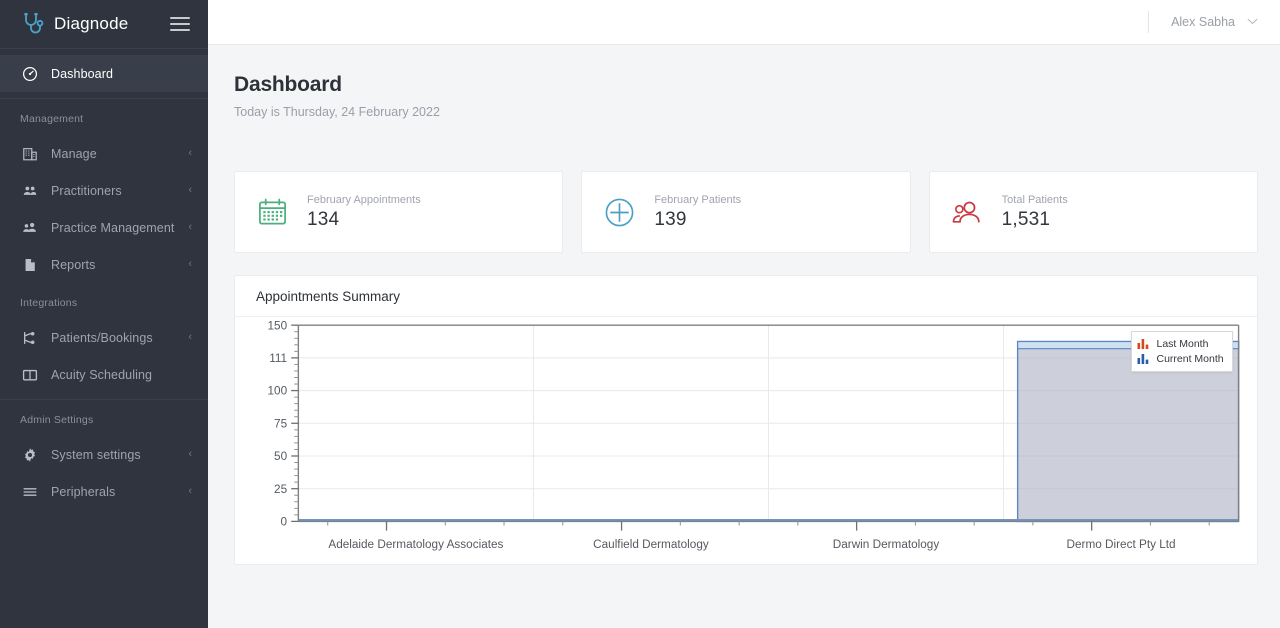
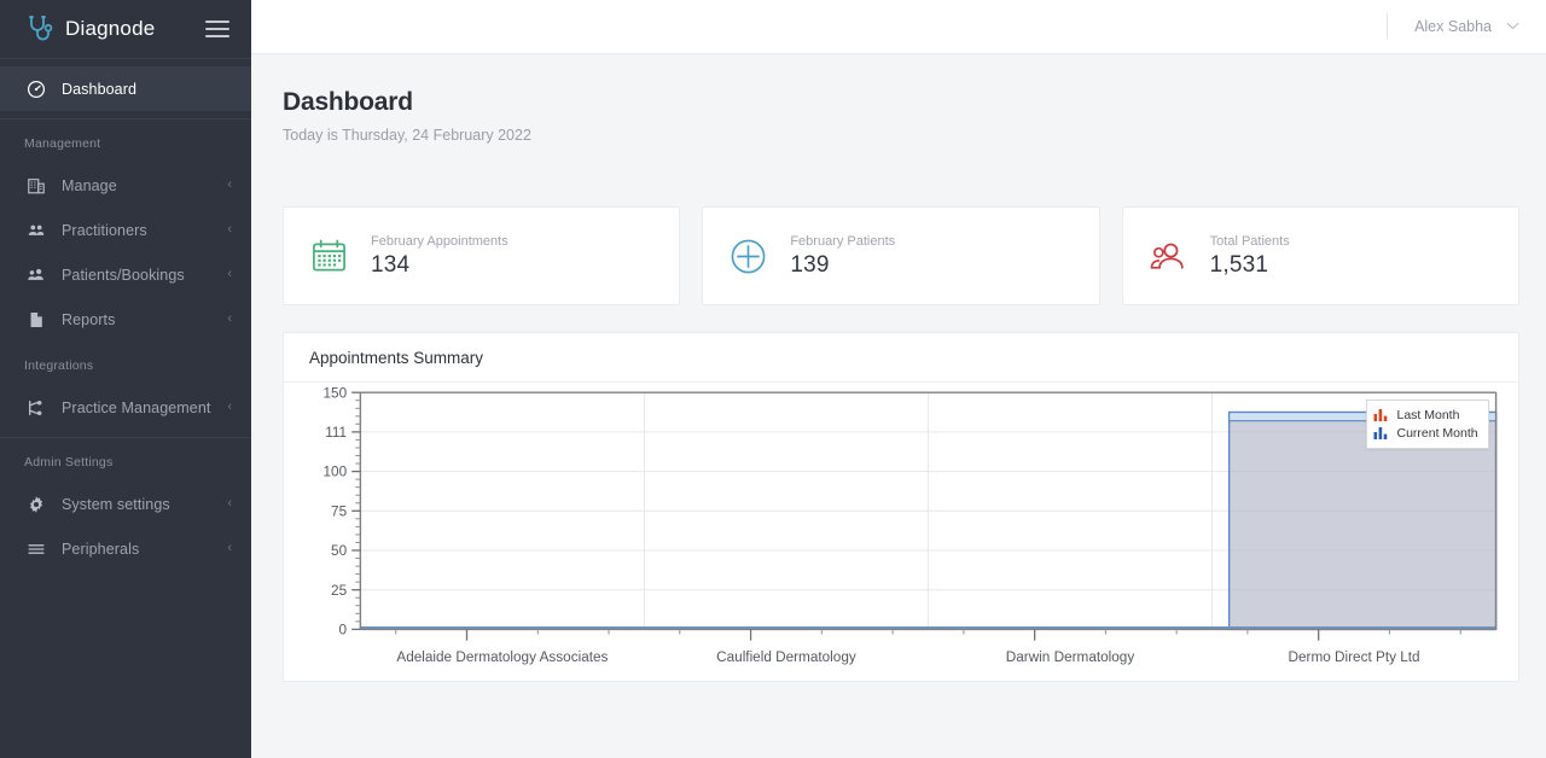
  Diagnode
  Dashboard
  Management
  Manage
  ‹
  Practitioners
  ‹
- Practice Management
+ Patients/Bookings
  ‹
  Reports
  ‹
  Integrations
- Patients/Bookings
+ Practice Management
  ‹
- Acuity Scheduling
  Admin Settings
  System settings
  ‹
  Peripherals
  ‹
  Alex Sabha
  Dashboard
  Today is Thursday, 24 February 2022
  February Appointments
  134
  February Patients
  139
  Total Patients
  1,531
  Appointments Summary
  0
  25
  50
  75
  100
  111
  150
  Adelaide Dermatology Associates
  Caulfield Dermatology
  Darwin Dermatology
  Dermo Direct Pty Ltd
  Last Month
  Current Month
